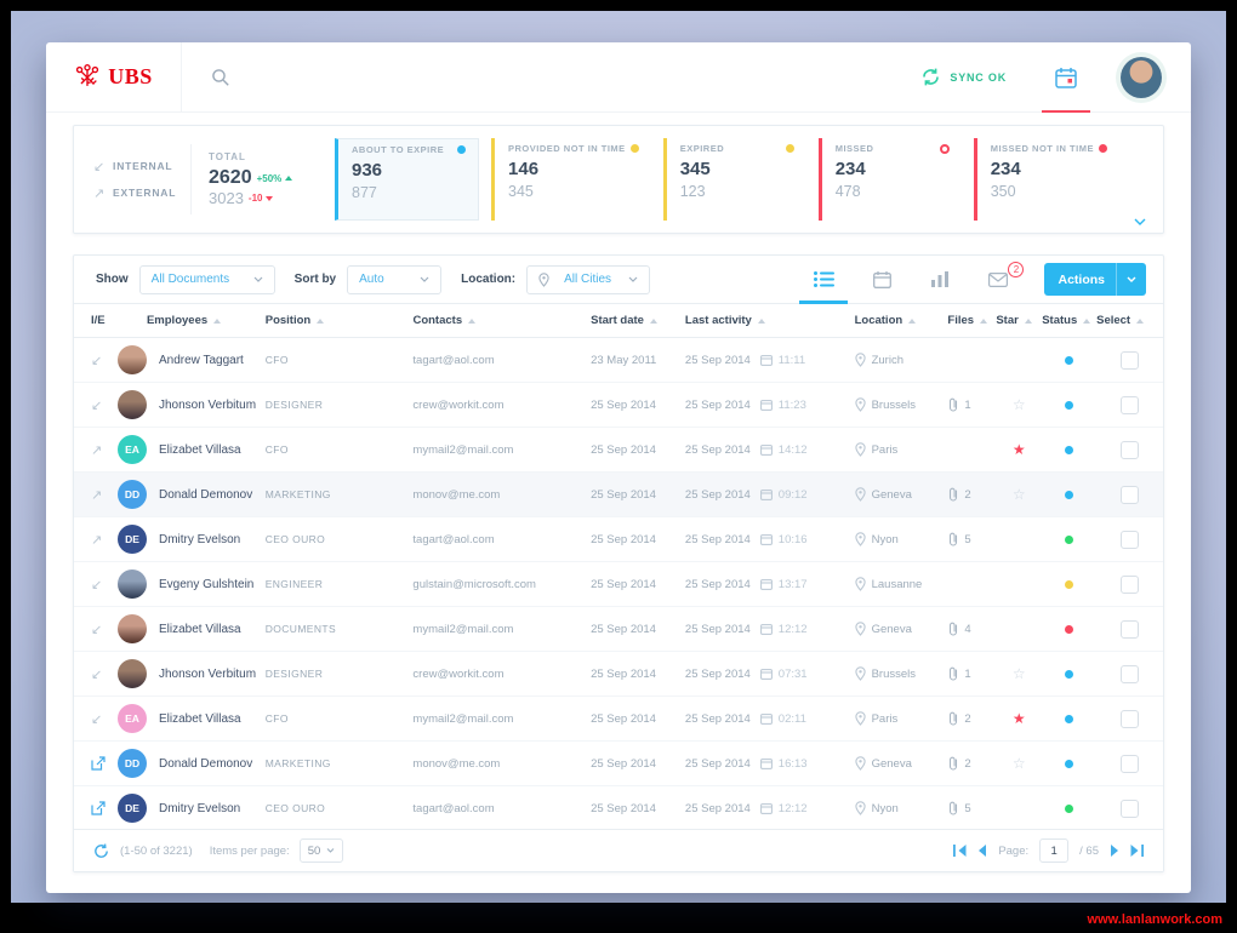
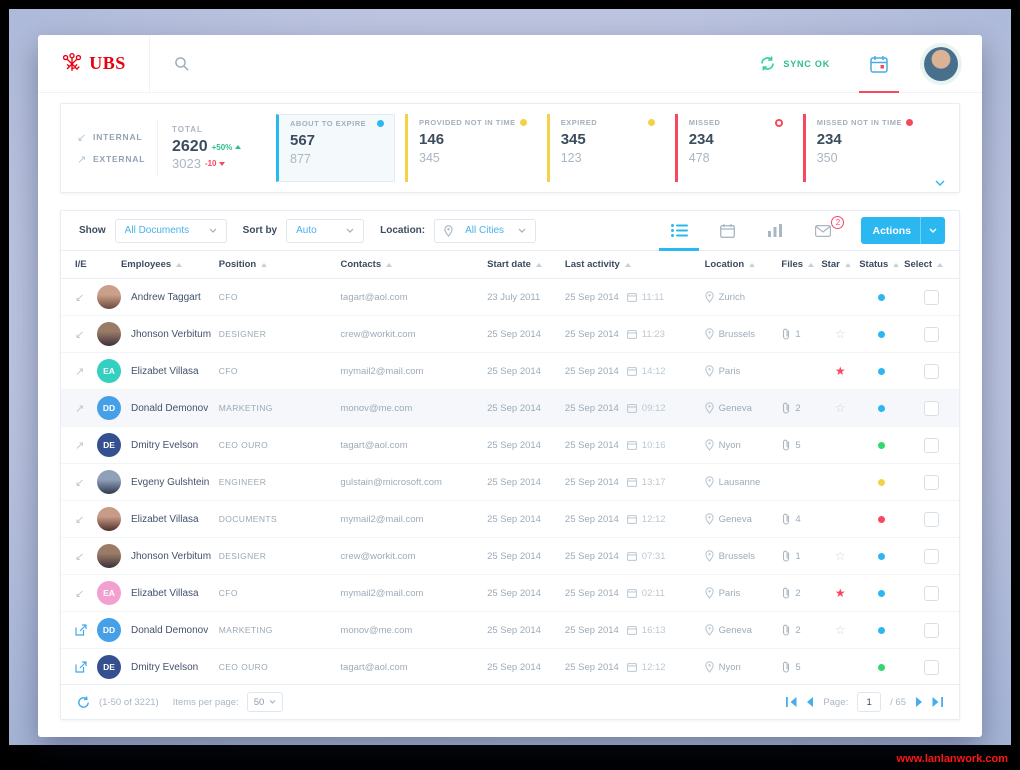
  UBS
  SYNC OK
  ↙
  INTERNAL
  ↗
  EXTERNAL
  TOTAL
  2620
  +50%
  3023
  -10
  ABOUT TO EXPIRE
- 936
+ 567
  877
  PROVIDED NOT IN TIME
  146
  345
  EXPIRED
  345
  123
  MISSED
  234
  478
  MISSED NOT IN TIME
  234
  350
  Show
  All Documents
  Sort by
  Auto
  Location:
  All Cities
  2
  Actions
  I/E
  Employees
  Position
  Contacts
  Start date
  Last activity
  Location
  Files
  Star
  Status
  Select
  ↙
  Andrew Taggart
  CFO
  tagart@aol.com
- 23 May 2011
+ 23 July 2011
  25 Sep 2014
  11:11
  Zurich
  ↙
  Jhonson Verbitum
  DESIGNER
  crew@workit.com
  25 Sep 2014
  25 Sep 2014
  11:23
  Brussels
  1
  ☆
  ↗
  EA
  Elizabet Villasa
  CFO
  mymail2@mail.com
  25 Sep 2014
  25 Sep 2014
  14:12
  Paris
  ★
  ↗
  DD
  Donald Demonov
  MARKETING
  monov@me.com
  25 Sep 2014
  25 Sep 2014
  09:12
  Geneva
  2
  ↗
  DE
  Dmitry Evelson
  CEO OURO
  tagart@aol.com
  25 Sep 2014
  25 Sep 2014
  10:16
  Nyon
  5
  ↙
  Evgeny Gulshtein
  ENGINEER
  gulstain@microsoft.com
  25 Sep 2014
  25 Sep 2014
  13:17
  Lausanne
  ↙
  Elizabet Villasa
  DOCUMENTS
  mymail2@mail.com
  25 Sep 2014
  25 Sep 2014
  12:12
  Geneva
  4
  ↙
  Jhonson Verbitum
  DESIGNER
  crew@workit.com
  25 Sep 2014
  25 Sep 2014
  07:31
  Brussels
  1
  ☆
  ↙
  EA
  Elizabet Villasa
  CFO
  mymail2@mail.com
  25 Sep 2014
  25 Sep 2014
  02:11
  Paris
  2
  ★
  DD
  Donald Demonov
  MARKETING
  monov@me.com
  25 Sep 2014
  25 Sep 2014
  16:13
  Geneva
  2
  ☆
  DE
  Dmitry Evelson
  CEO OURO
  tagart@aol.com
  25 Sep 2014
  25 Sep 2014
  12:12
  Nyon
  5
  (1-50 of 3221)
  Items per page:
  50
  Page:
  1
  / 65
  www.lanlanwork.com
